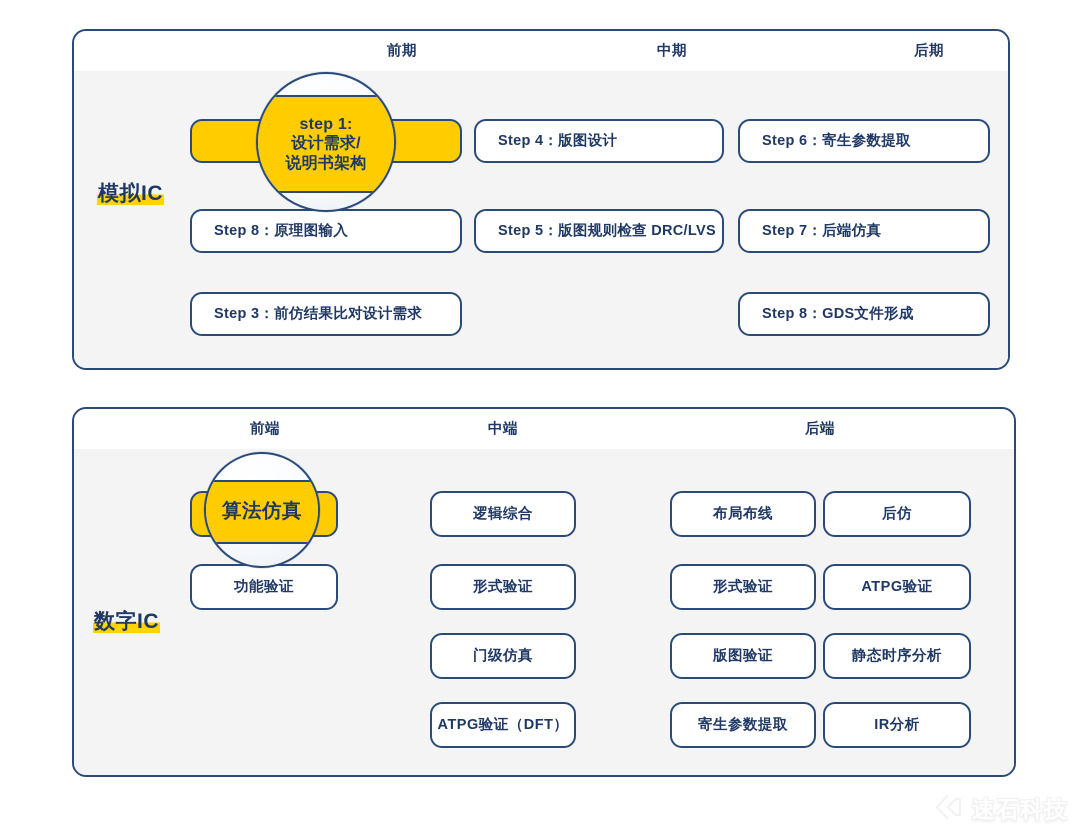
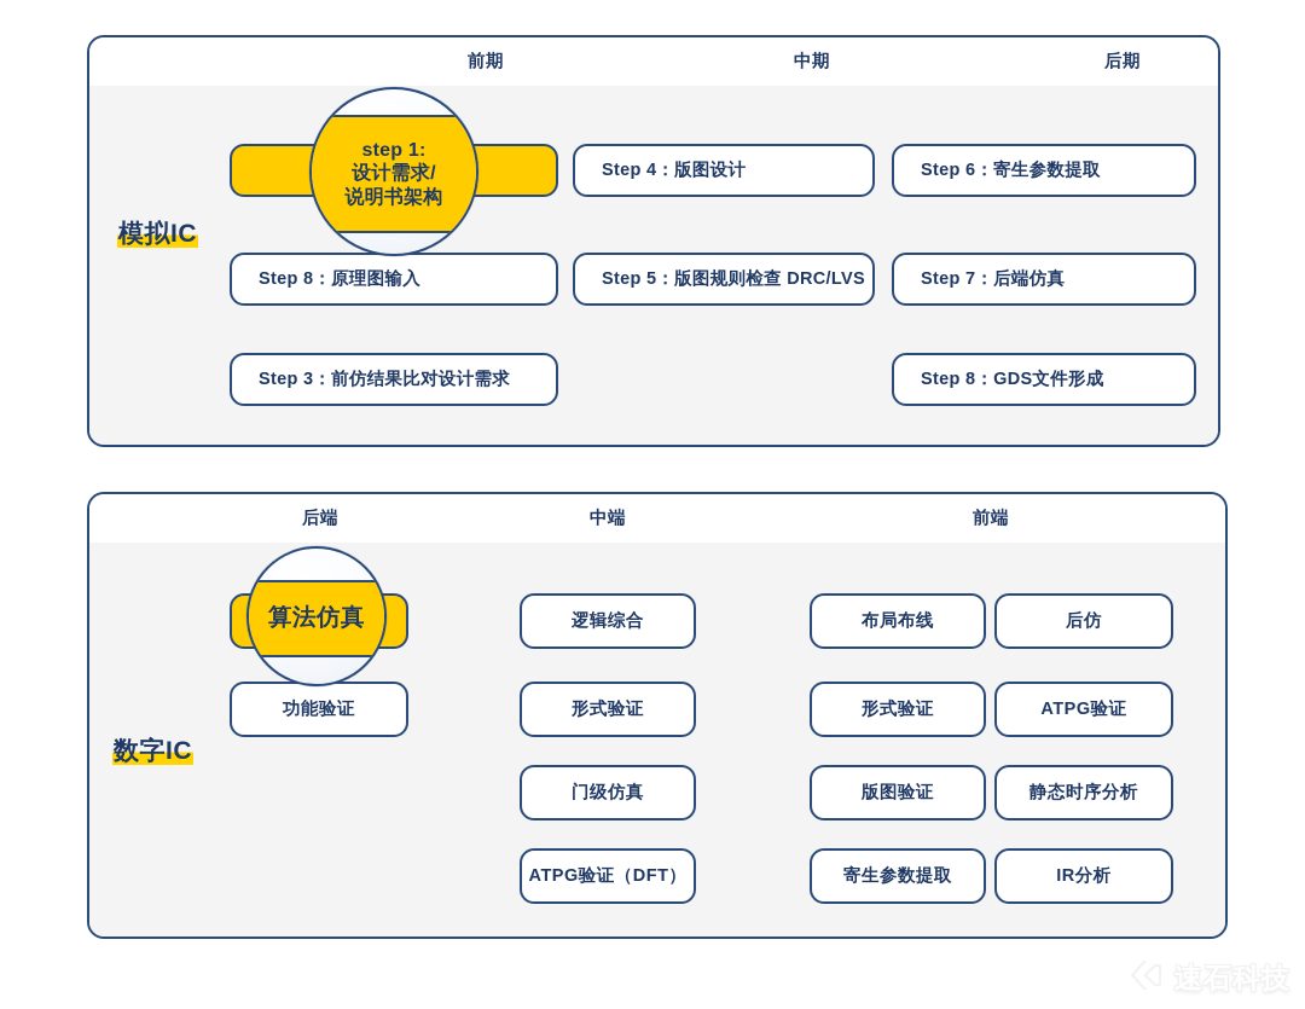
  前期
  中期
  后期
  模拟IC
  Step 8：原理图输入
  Step 3：前仿结果比对设计需求
  Step 4：版图设计
  Step 5：版图规则检查 DRC/LVS
  Step 6：寄生参数提取
  Step 7：后端仿真
  Step 8：GDS文件形成
  step 1:
  设计需求/
  说明书架构
- 前端
+ 后端
  中端
- 后端
+ 前端
  数字IC
  功能验证
  逻辑综合
  形式验证
  门级仿真
  ATPG验证（DFT）
  布局布线
  形式验证
  版图验证
  寄生参数提取
  后仿
  ATPG验证
  静态时序分析
  IR分析
  算法仿真
